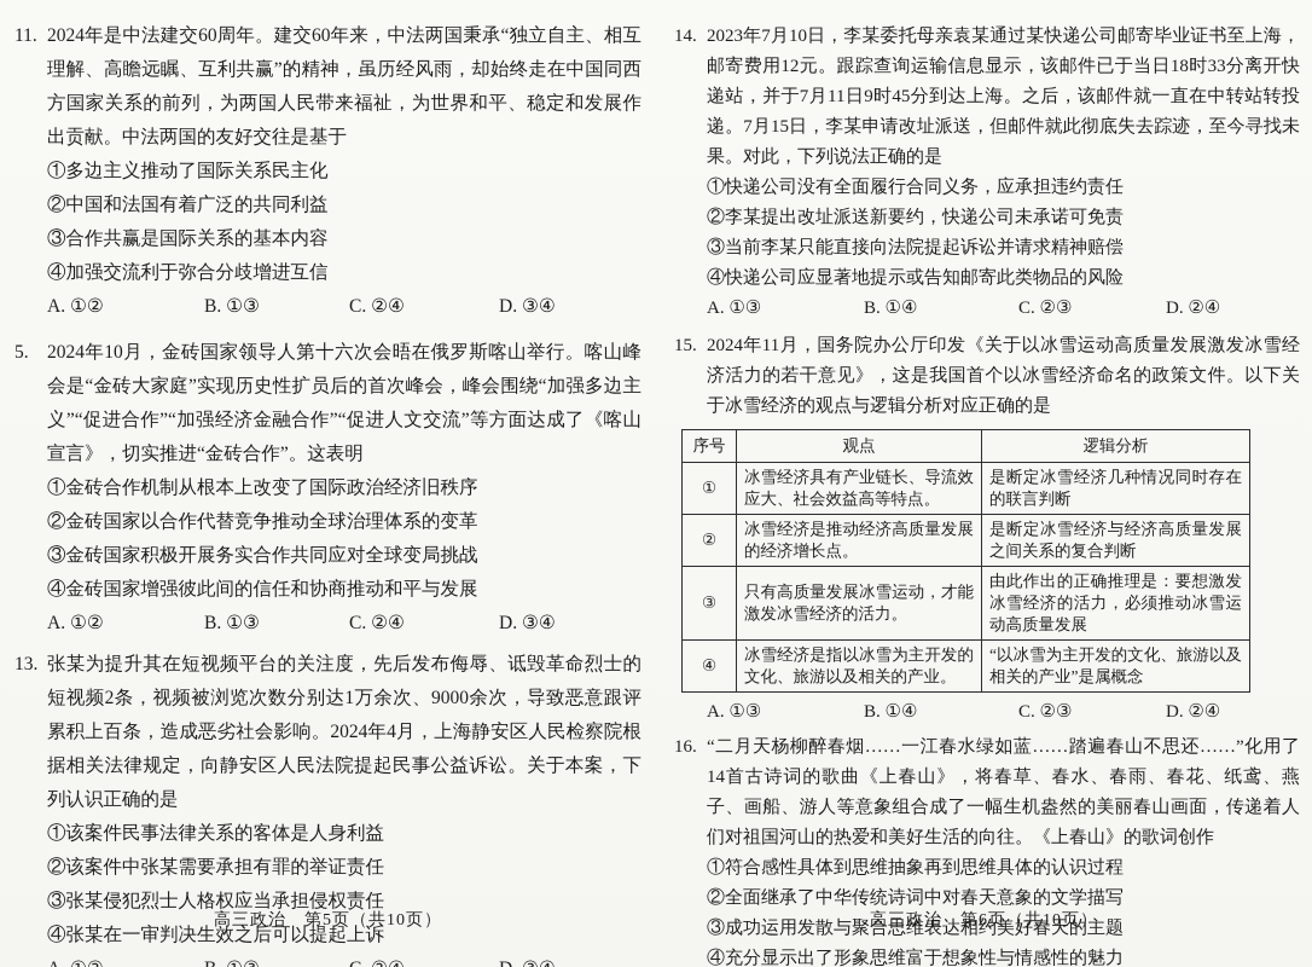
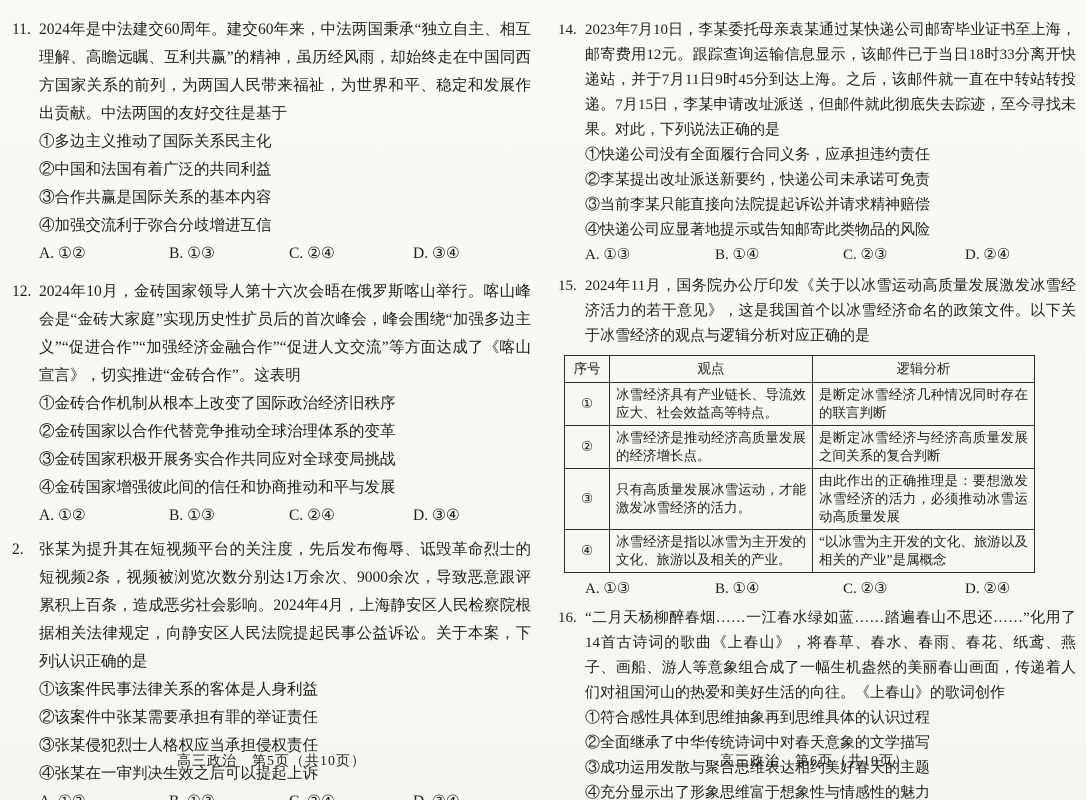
  11.
  2024年是中法建交60周年。建交60年来，中法两国秉承“独立自主、相互理解、高瞻远瞩、互利共赢”的精神，虽历经风雨，却始终走在中国同西方国家关系的前列，为两国人民带来福祉，为世界和平、稳定和发展作出贡献。中法两国的友好交往是基于
  ①多边主义推动了国际关系民主化
  ②中国和法国有着广泛的共同利益
  ③合作共赢是国际关系的基本内容
  ④加强交流利于弥合分歧增进互信
  A. ①②
  B. ①③
  C. ②④
  D. ③④
- 5.
+ 12.
  2024年10月，金砖国家领导人第十六次会晤在俄罗斯喀山举行。喀山峰会是“金砖大家庭”实现历史性扩员后的首次峰会，峰会围绕“加强多边主义”“促进合作”“加强经济金融合作”“促进人文交流”等方面达成了《喀山宣言》，切实推进“金砖合作”。这表明
  ①金砖合作机制从根本上改变了国际政治经济旧秩序
  ②金砖国家以合作代替竞争推动全球治理体系的变革
  ③金砖国家积极开展务实合作共同应对全球变局挑战
  ④金砖国家增强彼此间的信任和协商推动和平与发展
  A. ①②
  B. ①③
  C. ②④
  D. ③④
- 13.
+ 2.
  张某为提升其在短视频平台的关注度，先后发布侮辱、诋毁革命烈士的短视频2条，视频被浏览次数分别达1万余次、9000余次，导致恶意跟评累积上百条，造成恶劣社会影响。2024年4月，上海静安区人民检察院根据相关法律规定，向静安区人民法院提起民事公益诉讼。关于本案，下列认识正确的是
  ①该案件民事法律关系的客体是人身利益
  ②该案件中张某需要承担有罪的举证责任
  ③张某侵犯烈士人格权应当承担侵权责任
  ④张某在一审判决生效之后可以提起上诉
  高三政治 第5页（共10页）
  14.
  2023年7月10日，李某委托母亲袁某通过某快递公司邮寄毕业证书至上海，邮寄费用12元。跟踪查询运输信息显示，该邮件已于当日18时33分离开快递站，并于7月11日9时45分到达上海。之后，该邮件就一直在中转站转投递。7月15日，李某申请改址派送，但邮件就此彻底失去踪迹，至今寻找未果。对此，下列说法正确的是
  ①快递公司没有全面履行合同义务，应承担违约责任
  ②李某提出改址派送新要约，快递公司未承诺可免责
  ③当前李某只能直接向法院提起诉讼并请求精神赔偿
  ④快递公司应显著地提示或告知邮寄此类物品的风险
  A. ①③
  B. ①④
  C. ②③
  D. ②④
  15.
  2024年11月，国务院办公厅印发《关于以冰雪运动高质量发展激发冰雪经济活力的若干意见》，这是我国首个以冰雪经济命名的政策文件。以下关于冰雪经济的观点与逻辑分析对应正确的是
  序号	观点	逻辑分析
  ①	冰雪经济具有产业链长、导流效应大、社会效益高等特点。	是断定冰雪经济几种情况同时存在的联言判断
  ②	冰雪经济是推动经济高质量发展的经济增长点。	是断定冰雪经济与经济高质量发展之间关系的复合判断
  ③	只有高质量发展冰雪运动，才能激发冰雪经济的活力。	由此作出的正确推理是：要想激发冰雪经济的活力，必须推动冰雪运动高质量发展
  ④	冰雪经济是指以冰雪为主开发的文化、旅游以及相关的产业。	“以冰雪为主开发的文化、旅游以及相关的产业”是属概念
  A. ①③
  B. ①④
  C. ②③
  D. ②④
  16.
  “二月天杨柳醉春烟……一江春水绿如蓝……踏遍春山不思还……”化用了14首古诗词的歌曲《上春山》，将春草、春水、春雨、春花、纸鸢、燕子、画船、游人等意象组合成了一幅生机盎然的美丽春山画面，传递着人们对祖国河山的热爱和美好生活的向往。《上春山》的歌词创作
  ①符合感性具体到思维抽象再到思维具体的认识过程
  ②全面继承了中华传统诗词中对春天意象的文学描写
  ③成功运用发散与聚合思维表达相约美好春天的主题
  ④充分显示出了形象思维富于想象性与情感性的魅力
  高三政治 第6页（共10页）
